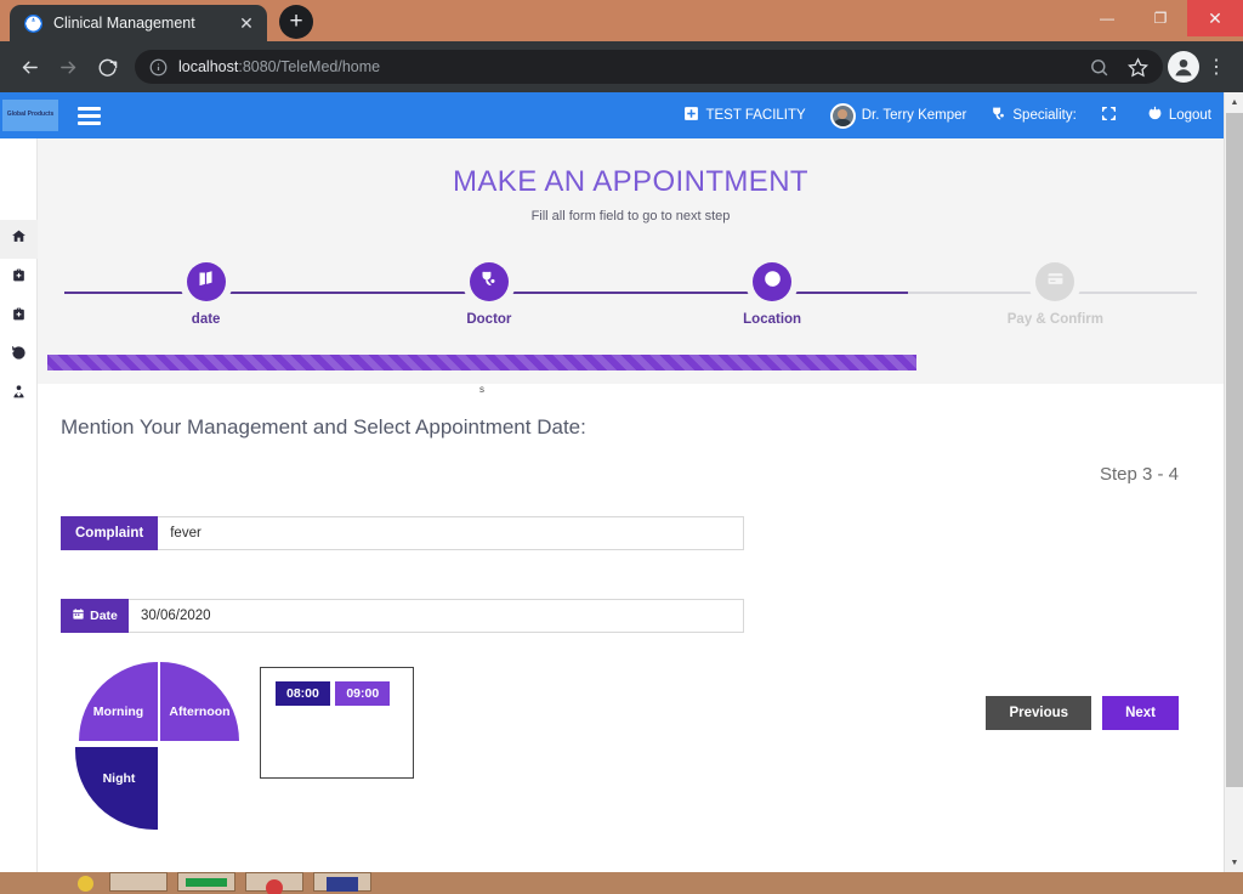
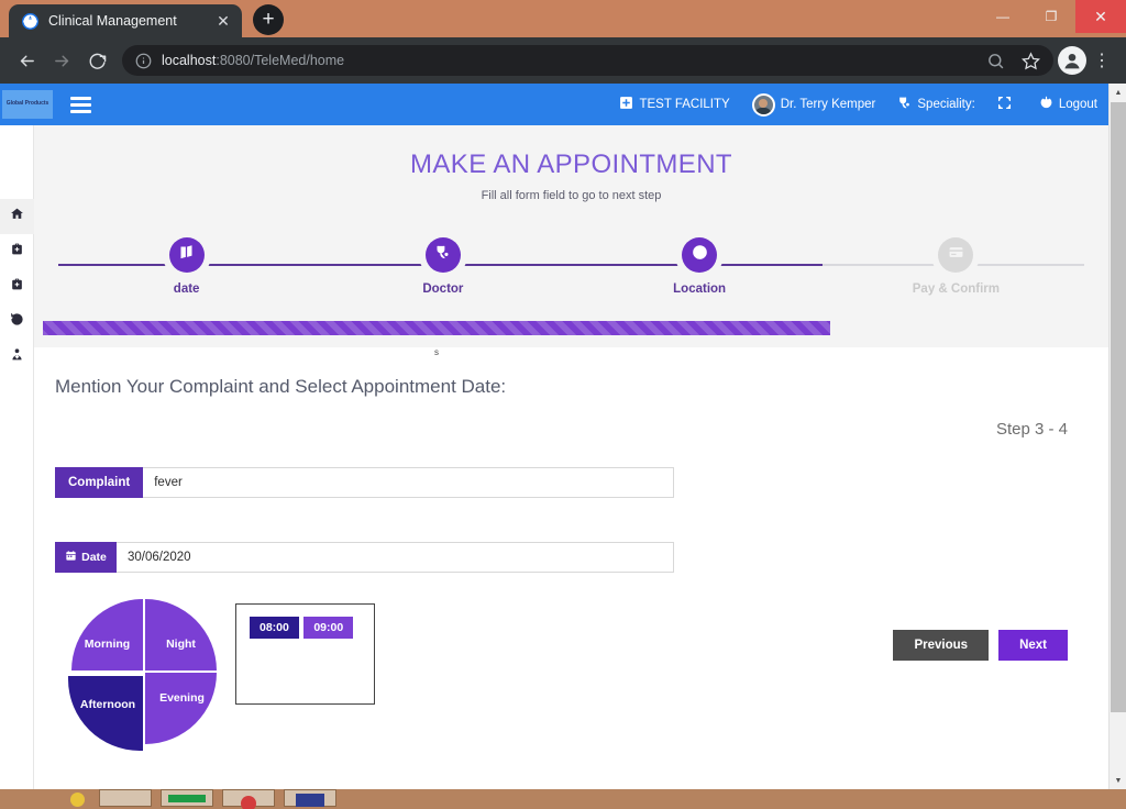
  Clinical Management
  ✕
  +
  —
  ❐
  ✕
  localhost:8080/TeleMed/home
  ⋮
  TEST FACILITY
  Dr. Terry Kemper
  Speciality:
  Logout
  MAKE AN APPOINTMENT
  Fill all form field to go to next step
  date
  Doctor
  Location
  Pay & Confirm
  s
- Mention Your Management and Select Appointment Date:
+ Mention Your Complaint and Select Appointment Date:
  Step 3 - 4
  Complaint
  fever
  Date
  30/06/2020
  Morning
- Afternoon
+ Night
+ Evening
- Night
+ Afternoon
  08:00 09:00
  Previous
  Next
